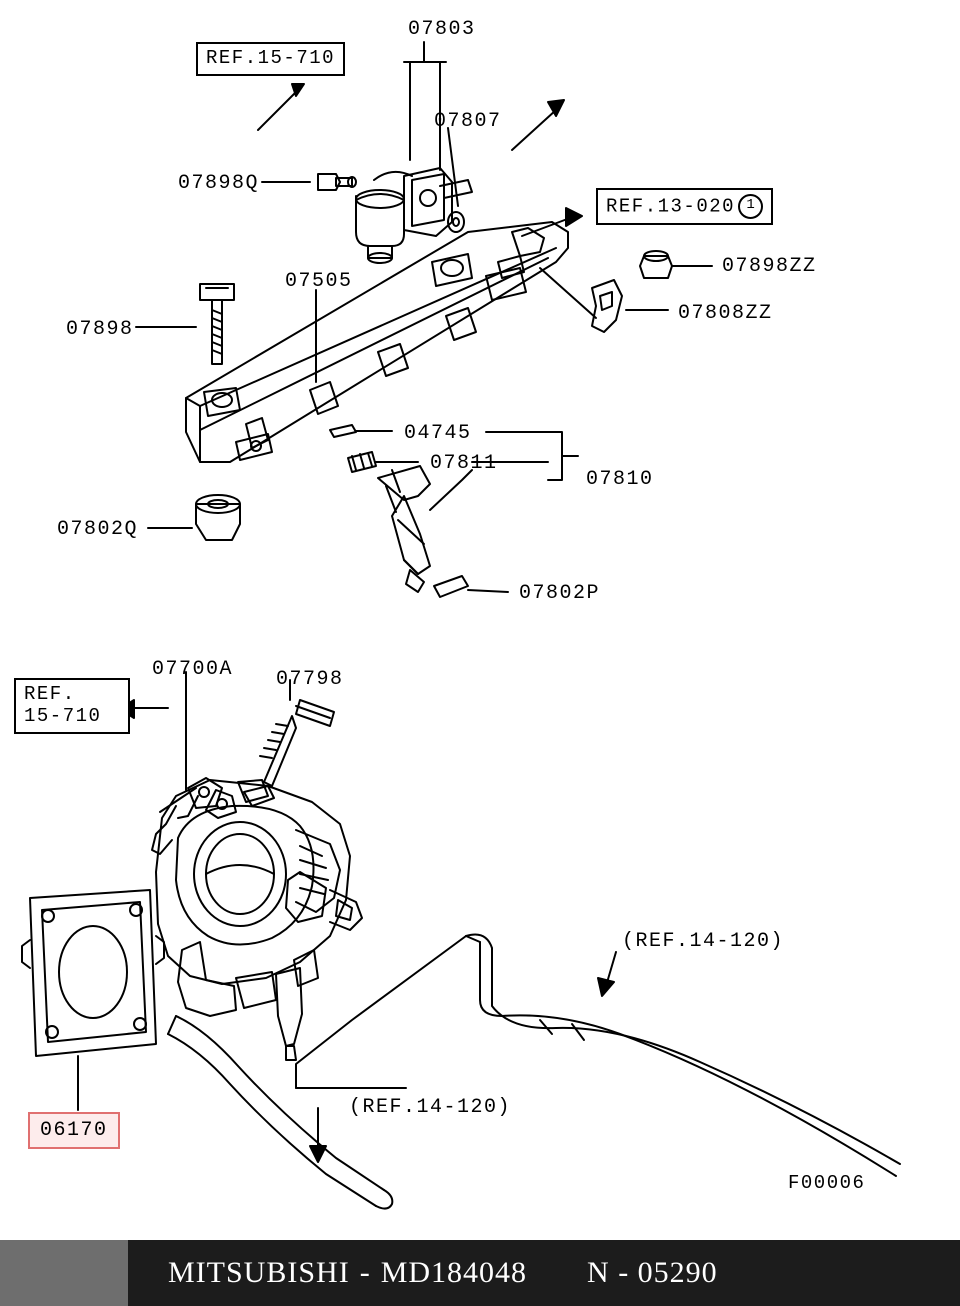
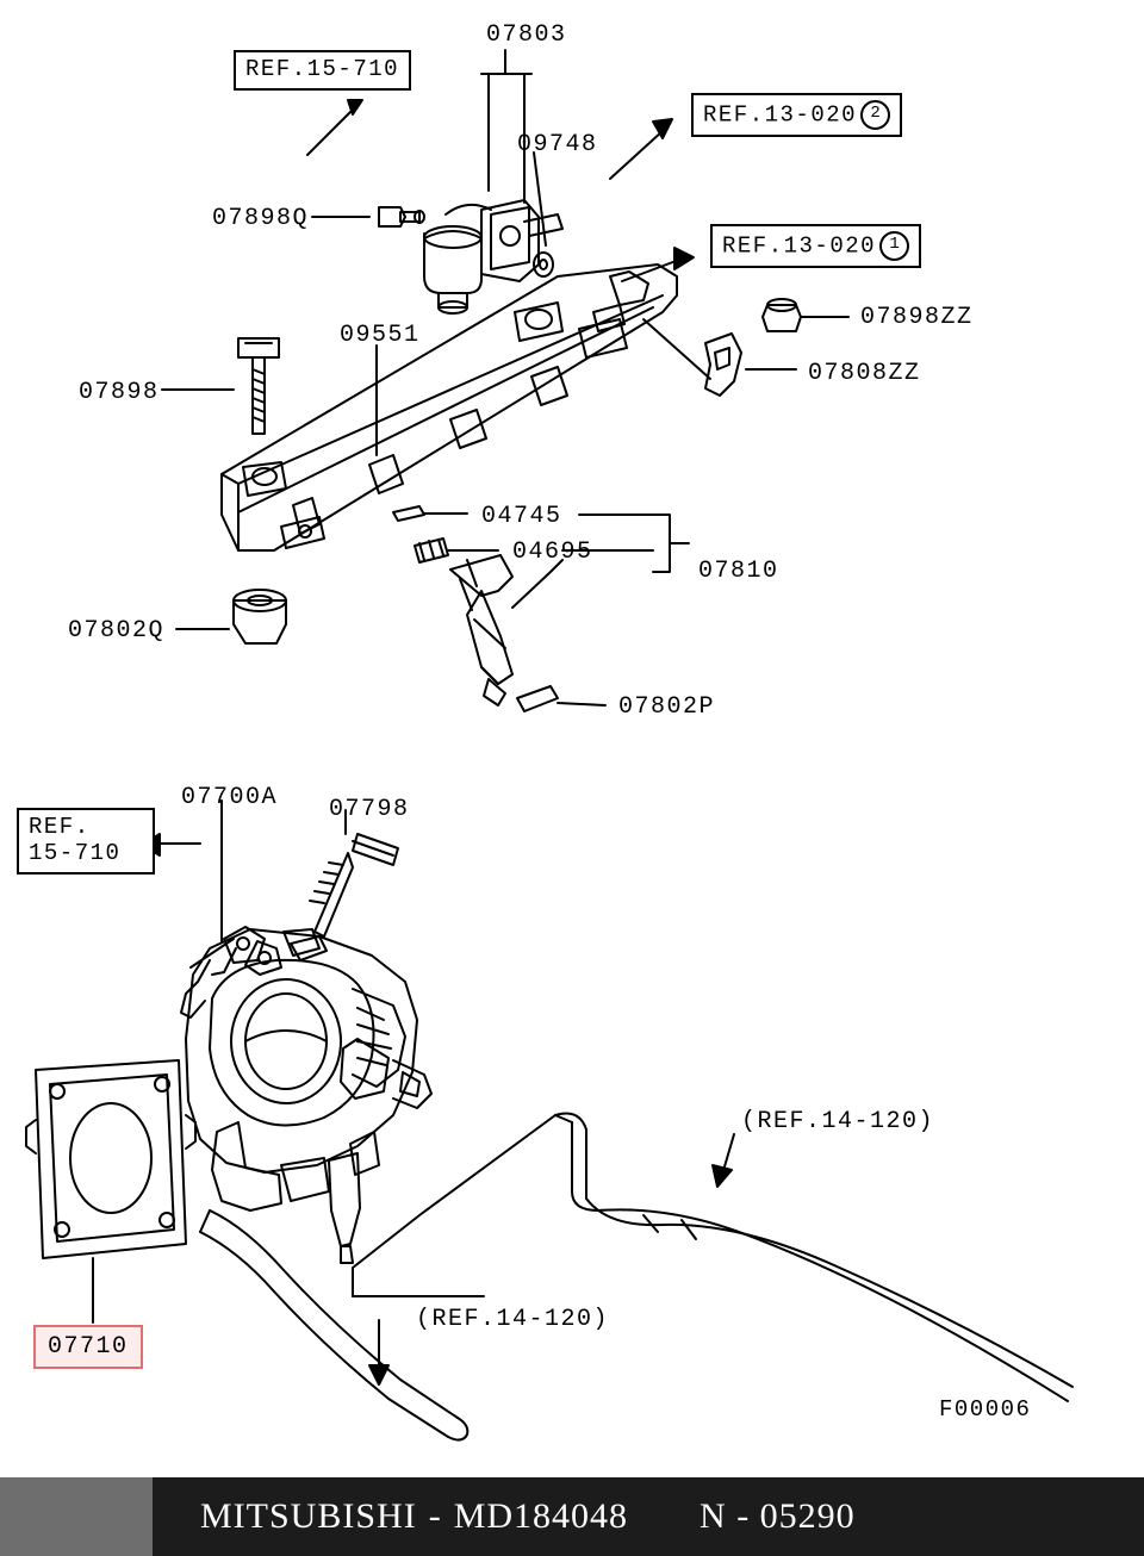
  07803
- 07807
+ 09748
  07898Q
- 07505
+ 09551
  07898ZZ
  07808ZZ
  07898
  04745
- 07811
+ 04695
  07810
  07802Q
  07802P
  07700A
  07798
  REF.15-710
+ REF.13-020 2
  REF.13-020 1
  REF.
  15-710
  (REF.14-120)
  (REF.14-120)
- 06170
+ 07710
  F00006
  MITSUBISHI
  -
  MD184048
  N - 05290
